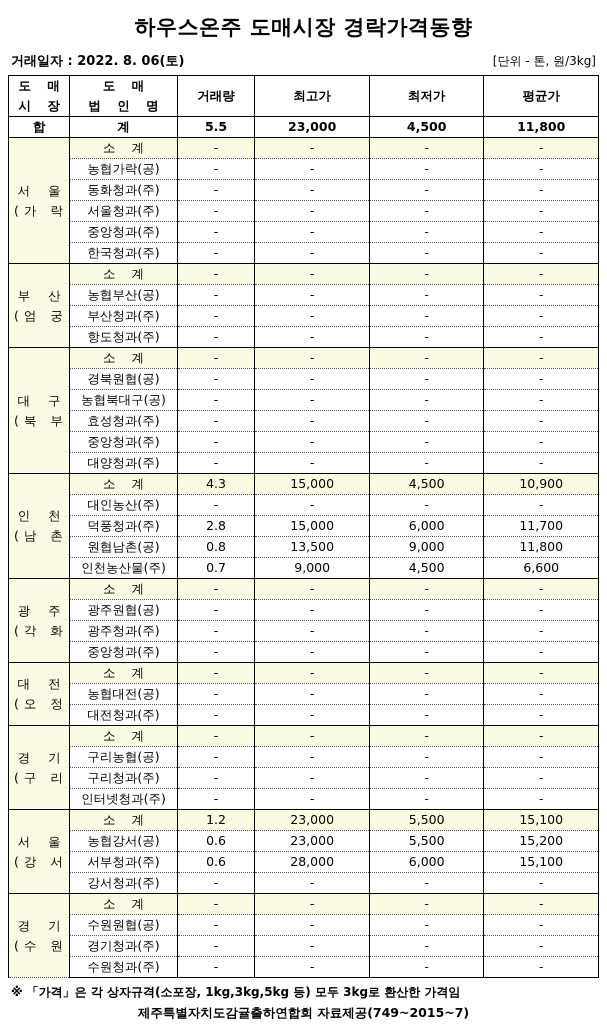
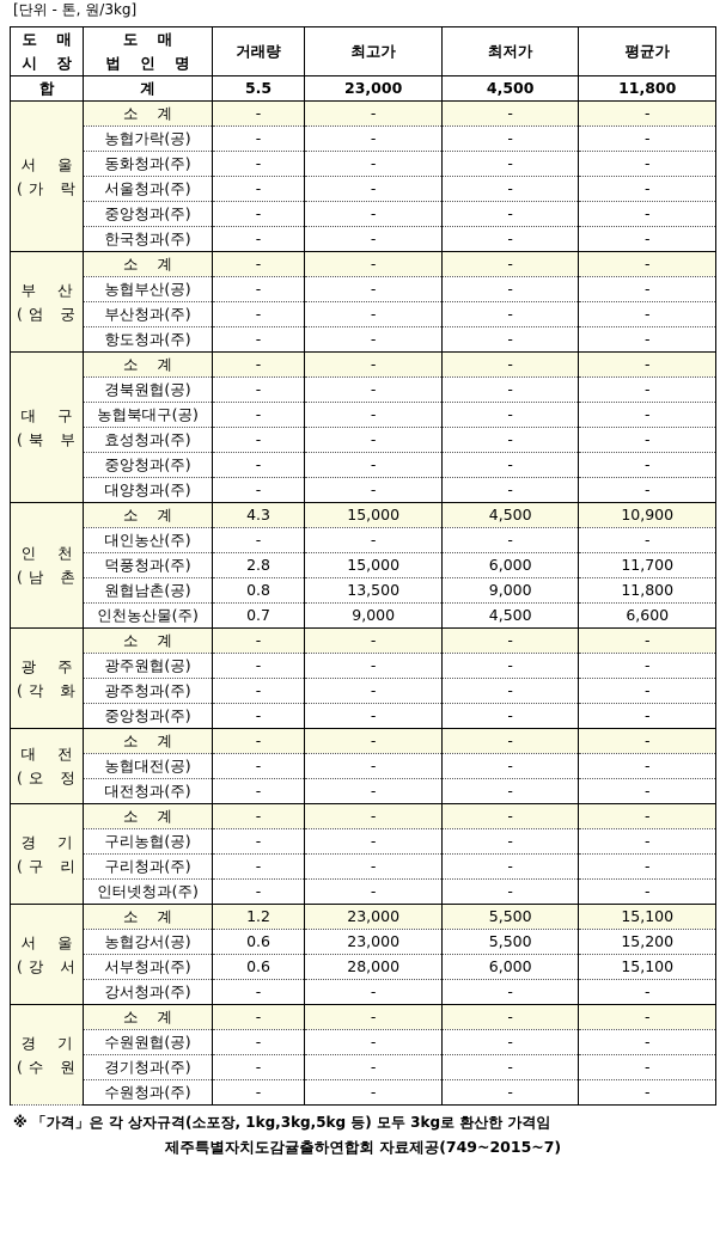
- 하우스온주 도매시장 경락가격동향
- 거래일자 : 2022. 8. 06(토)
  [단위 - 톤, 원/3kg]
  도 매 시 장	도 매 법 인 명	거래량	최고가	최저가	평균가
  합	계	5.5	23,000	4,500	11,800
  서 울 (가 락	소 계	-	-	-	-
  농협가락(공)	-	-	-	-
  동화청과(주)	-	-	-	-
  서울청과(주)	-	-	-	-
  중앙청과(주)	-	-	-	-
  한국청과(주)	-	-	-	-
  부 산 (엄 궁	소 계	-	-	-	-
  농협부산(공)	-	-	-	-
  부산청과(주)	-	-	-	-
  항도청과(주)	-	-	-	-
  대 구 (북 부	소 계	-	-	-	-
  경북원협(공)	-	-	-	-
  농협북대구(공)	-	-	-	-
  효성청과(주)	-	-	-	-
  중앙청과(주)	-	-	-	-
  대양청과(주)	-	-	-	-
  인 천 (남 촌	소 계	4.3	15,000	4,500	10,900
  대인농산(주)	-	-	-	-
  덕풍청과(주)	2.8	15,000	6,000	11,700
  원협남촌(공)	0.8	13,500	9,000	11,800
  인천농산물(주)	0.7	9,000	4,500	6,600
  광 주 (각 화	소 계	-	-	-	-
  광주원협(공)	-	-	-	-
  광주청과(주)	-	-	-	-
  중앙청과(주)	-	-	-	-
  대 전 (오 정	소 계	-	-	-	-
  농협대전(공)	-	-	-	-
  대전청과(주)	-	-	-	-
  경 기 (구 리	소 계	-	-	-	-
  구리농협(공)	-	-	-	-
  구리청과(주)	-	-	-	-
  인터넷청과(주)	-	-	-	-
  서 울 (강 서	소 계	1.2	23,000	5,500	15,100
  농협강서(공)	0.6	23,000	5,500	15,200
  서부청과(주)	0.6	28,000	6,000	15,100
  강서청과(주)	-	-	-	-
  경 기 (수 원	소 계	-	-	-	-
  수원원협(공)	-	-	-	-
  경기청과(주)	-	-	-	-
  수원청과(주)	-	-	-	-
  ※ 「가격」은 각 상자규격(소포장, 1kg,3kg,5kg 등) 모두 3kg로 환산한 가격임
  제주특별자치도감귤출하연합회 자료제공(749~2015~7)
